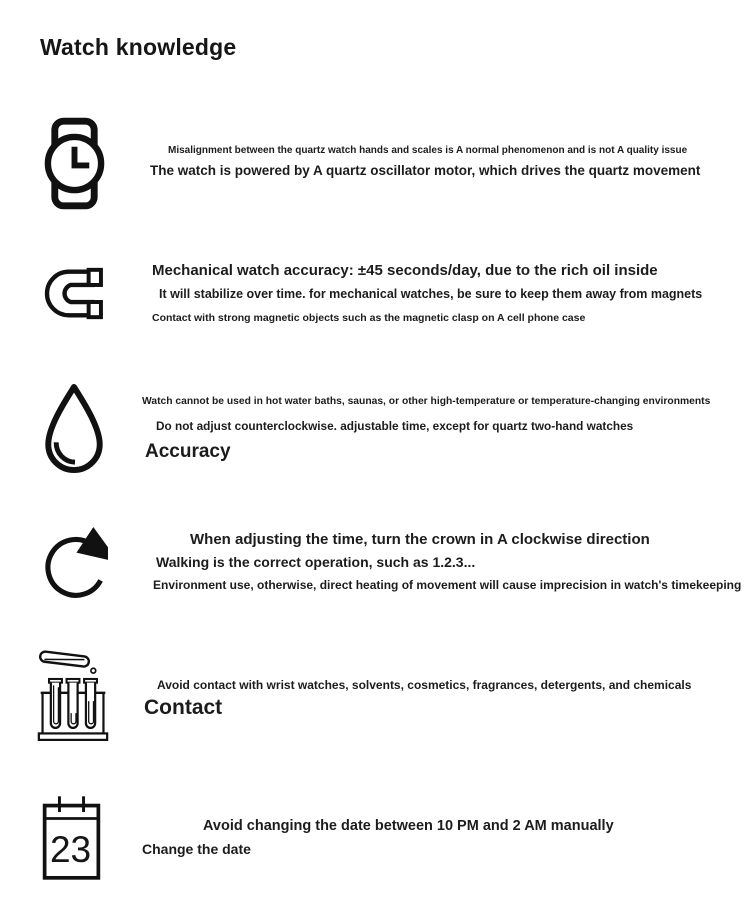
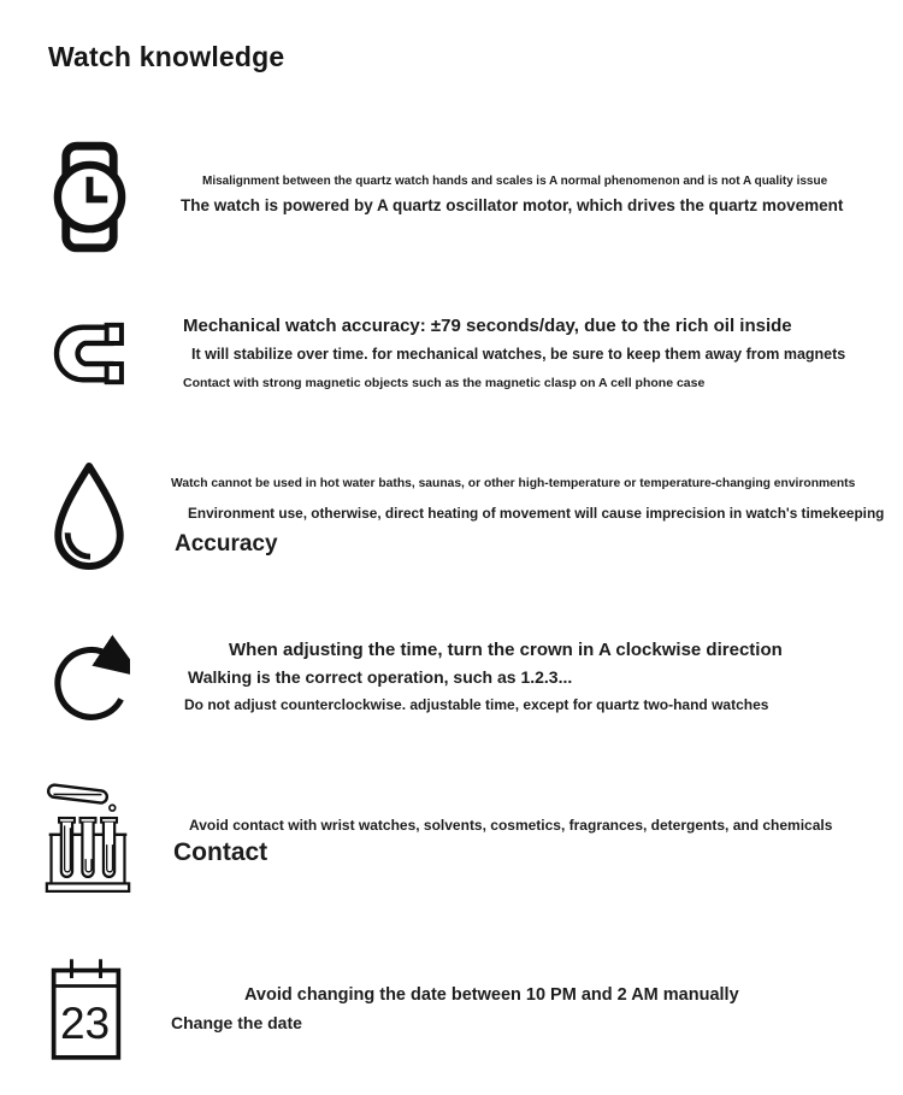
  Watch knowledge
  Misalignment between the quartz watch hands and scales is A normal phenomenon and is not A quality issue
  The watch is powered by A quartz oscillator motor, which drives the quartz movement
- Mechanical watch accuracy: ±45 seconds/day, due to the rich oil inside
+ Mechanical watch accuracy: ±79 seconds/day, due to the rich oil inside
  It will stabilize over time. for mechanical watches, be sure to keep them away from magnets
  Contact with strong magnetic objects such as the magnetic clasp on A cell phone case
  Watch cannot be used in hot water baths, saunas, or other high-temperature or temperature-changing environments
- Do not adjust counterclockwise. adjustable time, except for quartz two-hand watches
+ Environment use, otherwise, direct heating of movement will cause imprecision in watch's timekeeping
  Accuracy
  When adjusting the time, turn the crown in A clockwise direction
  Walking is the correct operation, such as 1.2.3...
- Environment use, otherwise, direct heating of movement will cause imprecision in watch's timekeeping
+ Do not adjust counterclockwise. adjustable time, except for quartz two-hand watches
  Avoid contact with wrist watches, solvents, cosmetics, fragrances, detergents, and chemicals
  Contact
  23
  Avoid changing the date between 10 PM and 2 AM manually
  Change the date
